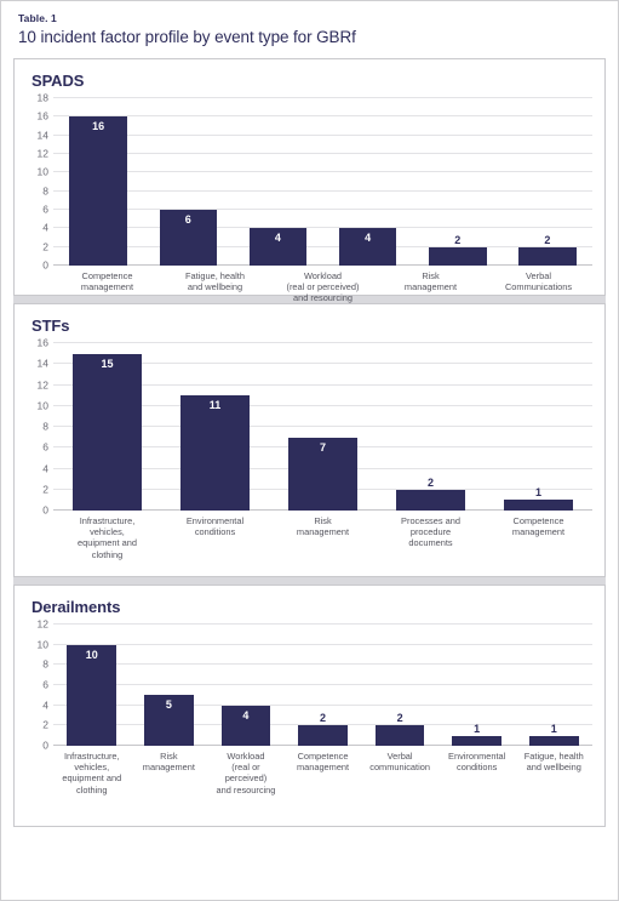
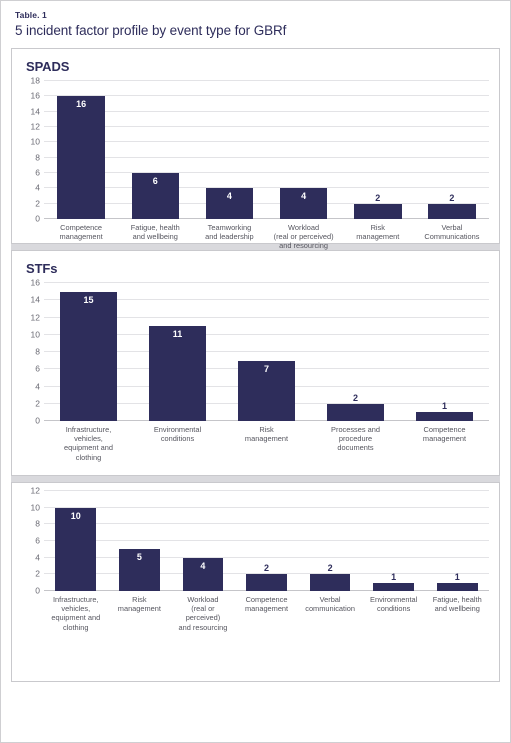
  Table. 1
- 10 incident factor profile by event type for GBRf
+ 5 incident factor profile by event type for GBRf
  SPADS
  0
  2
  4
  6
  8
  10
  12
  14
  16
  18
  16
  6
  4
  4
  2
  2
  Competence
  management
  Fatigue, health
  and wellbeing
+ Teamworking
+ and leadership
  Workload
  (real or perceived)
  and resourcing
  Risk
  management
  Verbal
  Communications
  STFs
  0
  2
  4
  6
  8
  10
  12
  14
  16
  15
  11
  7
  2
  1
  Infrastructure,
  vehicles,
  equipment and
  clothing
  Environmental
  conditions
  Risk
  management
  Processes and
  procedure
  documents
  Competence
  management
- Derailments
  0
  2
  4
  6
  8
  10
  12
  10
  5
  4
  2
  2
  1
  1
  Infrastructure,
  vehicles,
  equipment and
  clothing
  Risk
  management
  Workload
  (real or
  perceived)
  and resourcing
  Competence
  management
  Verbal
  communication
  Environmental
  conditions
  Fatigue, health
  and wellbeing
